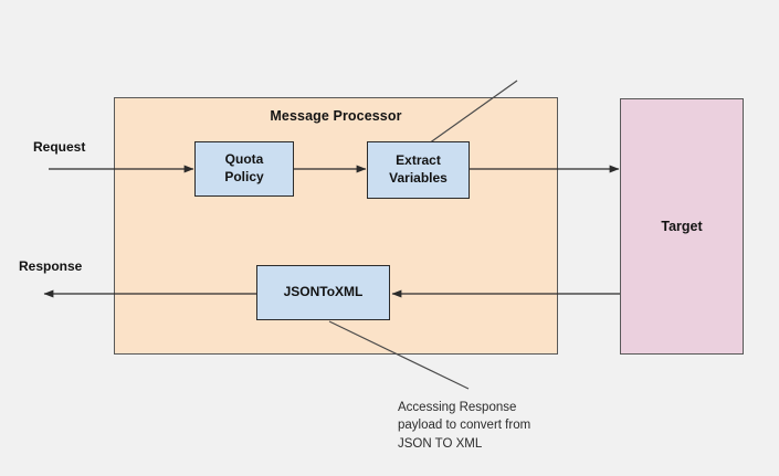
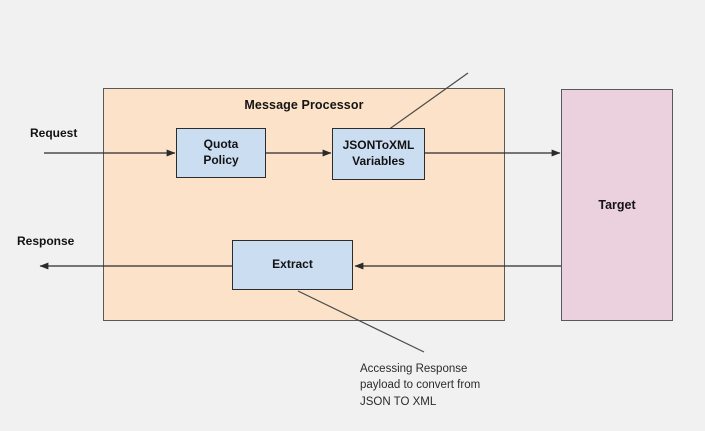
  Message Processor
  Target
  Quota
  Policy
- Extract
+ JSONToXML
  Variables
- JSONToXML
+ Extract
  Request
  Response
  Accessing Response
  payload to convert from
  JSON TO XML
